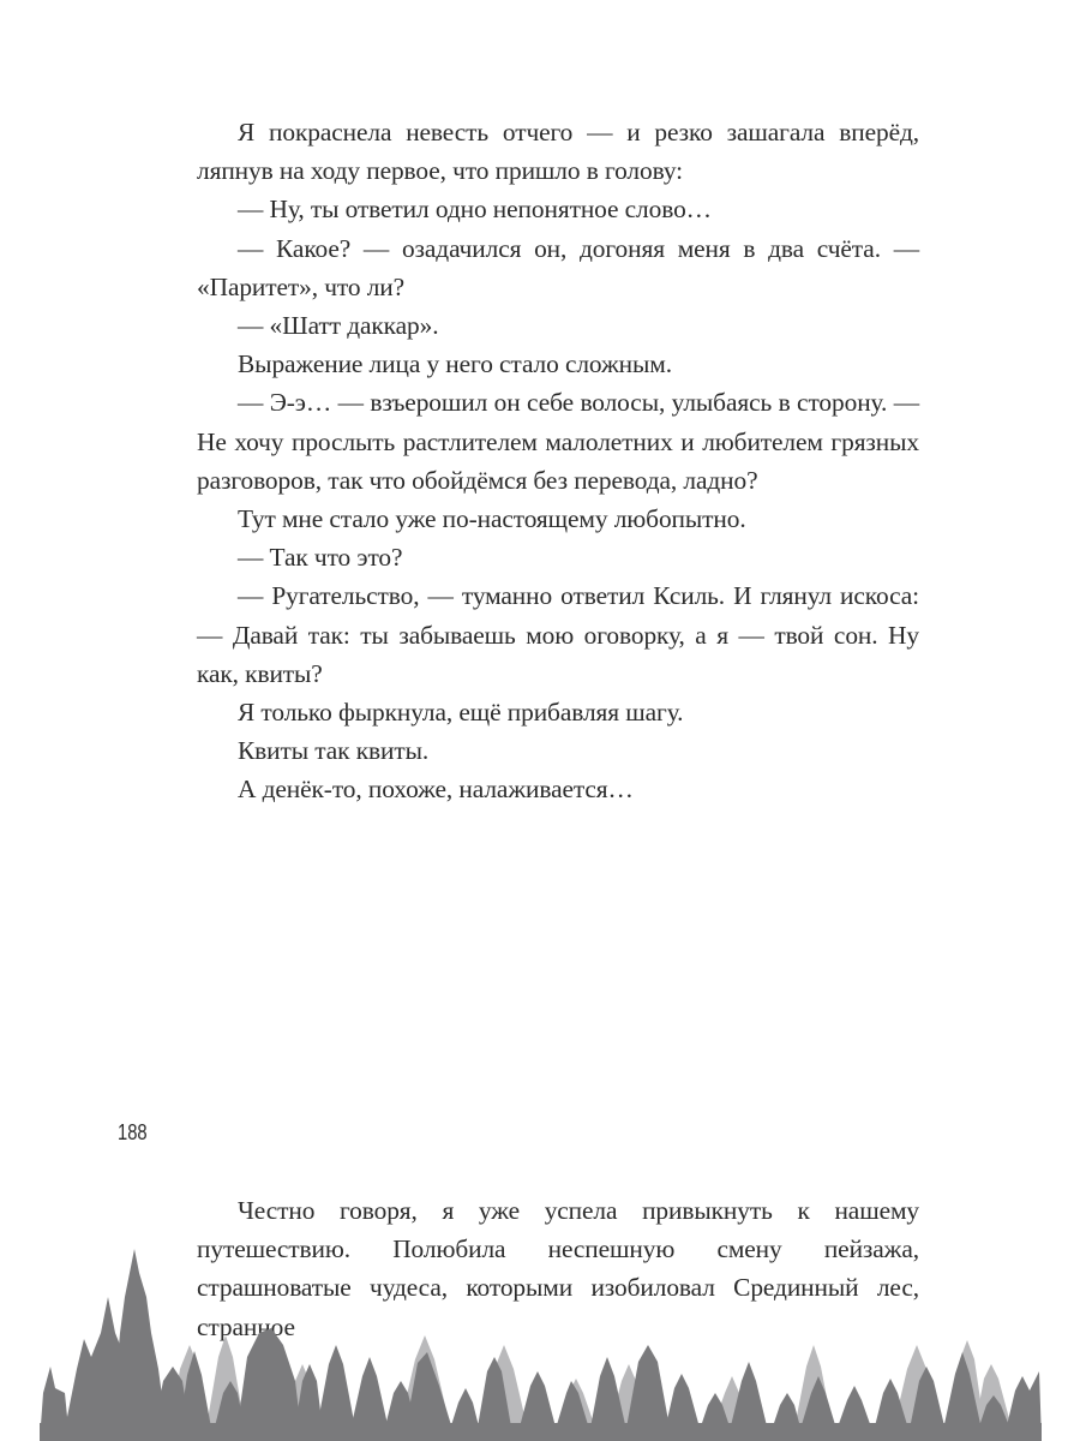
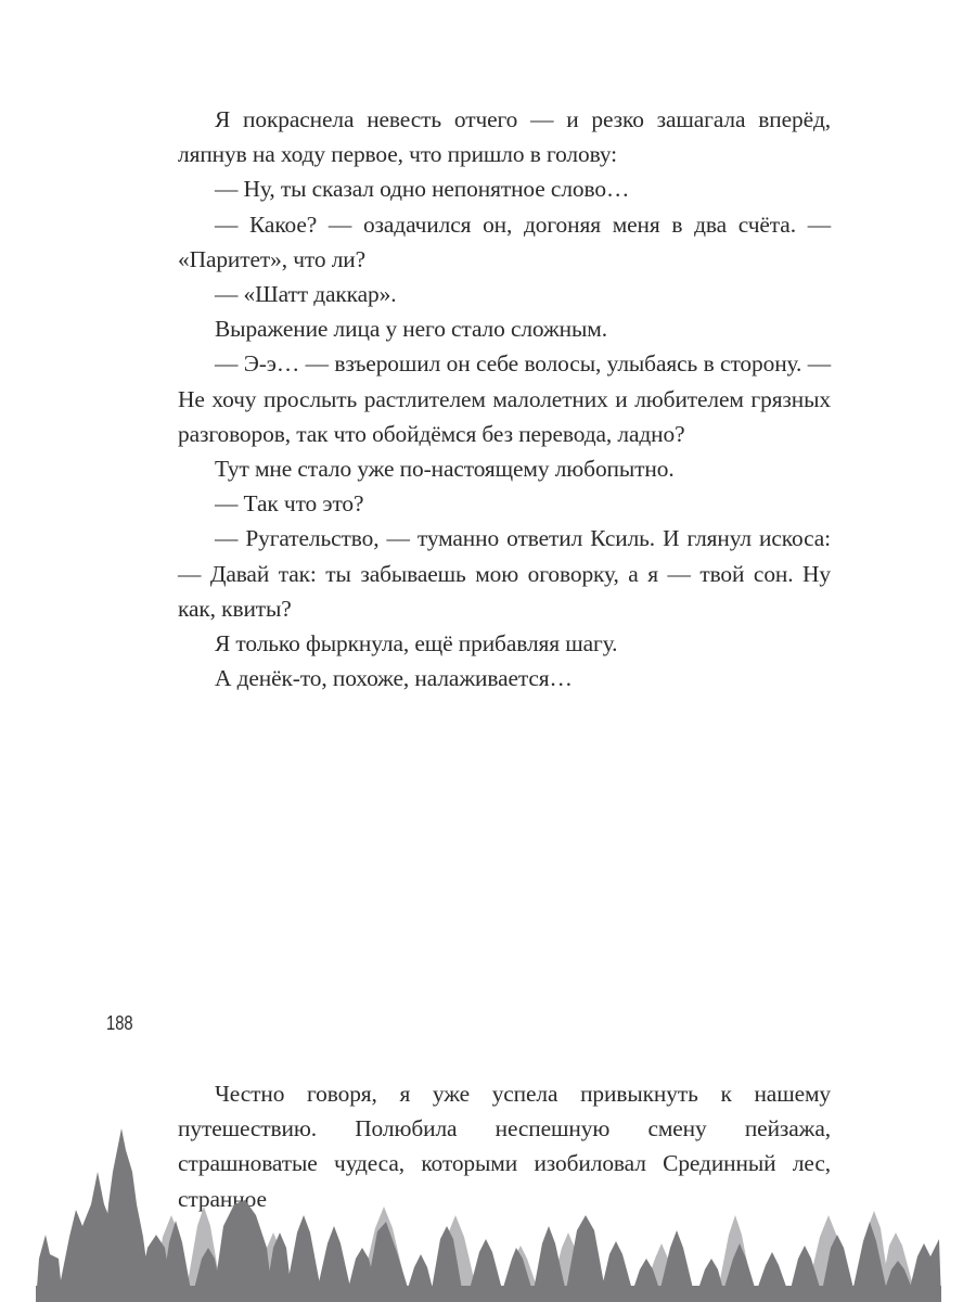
  Я покраснела невесть отчего — и резко зашагала вперёд, ляпнув на ходу первое, что пришло в голову:
- — Ну, ты ответил одно непонятное слово…
+ — Ну, ты сказал одно непонятное слово…
  — Какое? — озадачился он, догоняя меня в два счёта. — «Паритет», что ли?
  — «Шатт даккар».
  Выражение лица у него стало сложным.
  — Э-э… — взъерошил он себе волосы, улыбаясь в сторону. — Не хочу прослыть растлителем малолетних и любителем грязных разговоров, так что обойдёмся без перевода, ладно?
  Тут мне стало уже по-настоящему любопытно.
  — Так что это?
  — Ругательство, — туманно ответил Ксиль. И глянул искоса: — Давай так: ты забываешь мою оговорку, а я — твой сон. Ну как, квиты?
  Я только фыркнула, ещё прибавляя шагу.
- Квиты так квиты.
  А денёк-то, похоже, налаживается…
  188
  Честно говоря, я уже успела привыкнуть к нашему путешествию. Полюбила неспешную смену пейзажа, страшноватые чудеса, которыми изобиловал Срединный лес, странное
